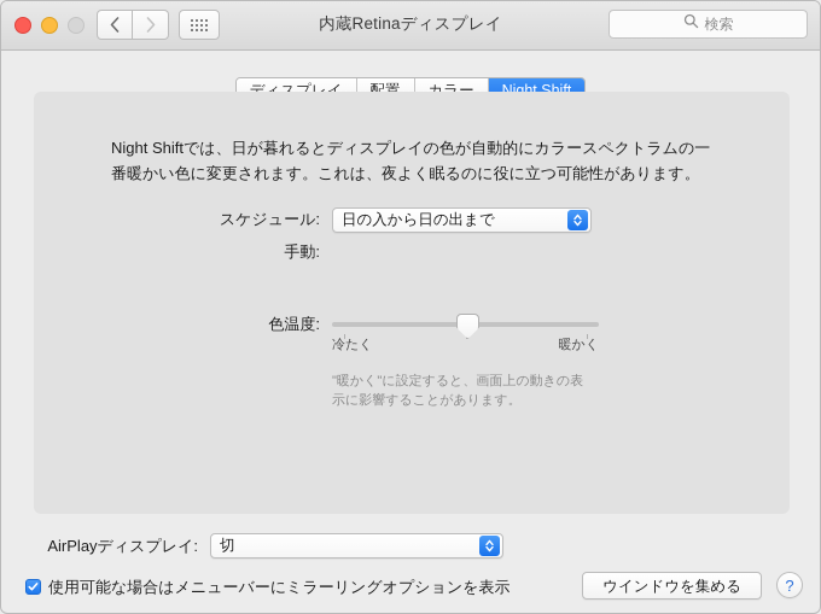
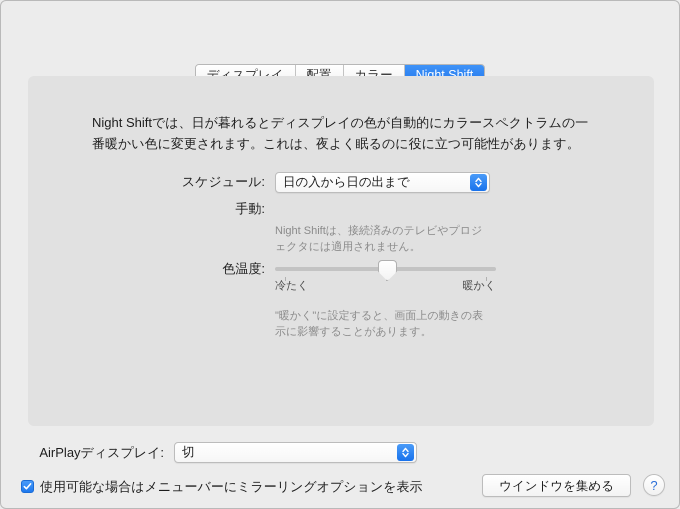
- 内蔵Retinaディスプレイ
- 検索
  ディスプレイ
  配置
  カラー
  Night Shift
  Night Shiftでは、日が暮れるとディスプレイの色が自動的にカラースペクトラムの一番暖かい色に変更されます。これは、夜よく眠るのに役に立つ可能性があります。
  スケジュール:
  日の入から日の出まで
  手動:
+ Night Shiftは、接続済みのテレビやプロジェクタには適用されません。
  色温度:
  冷たく
  暖かく
  "暖かく"に設定すると、画面上の動きの表示に影響することがあります。
  AirPlayディスプレイ:
  切
  使用可能な場合はメニューバーにミラーリングオプションを表示
  ウインドウを集める
  ?
